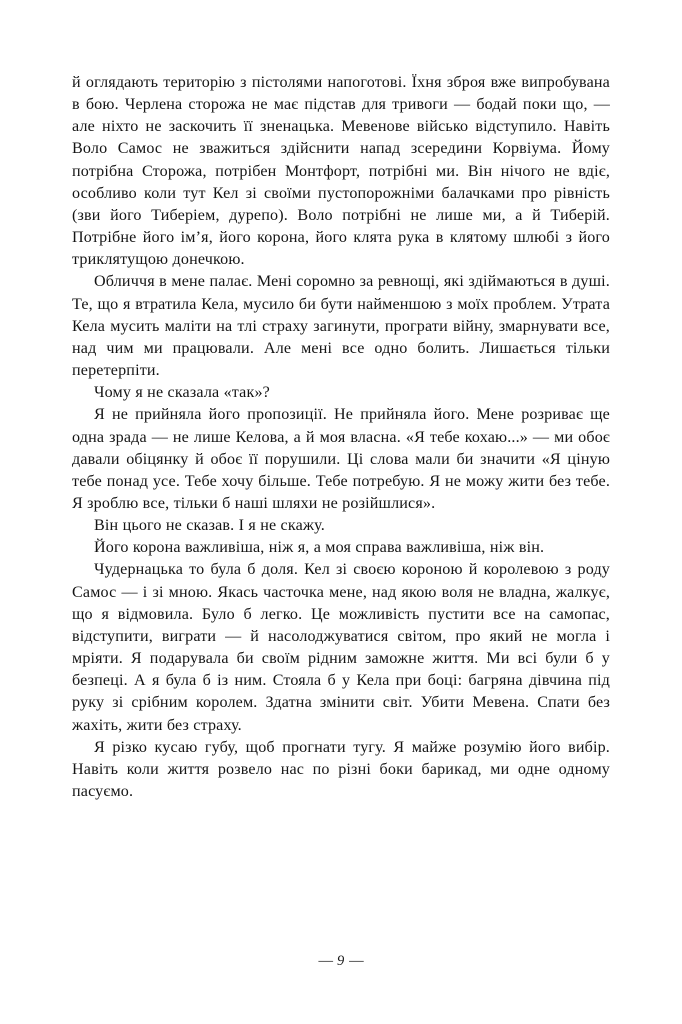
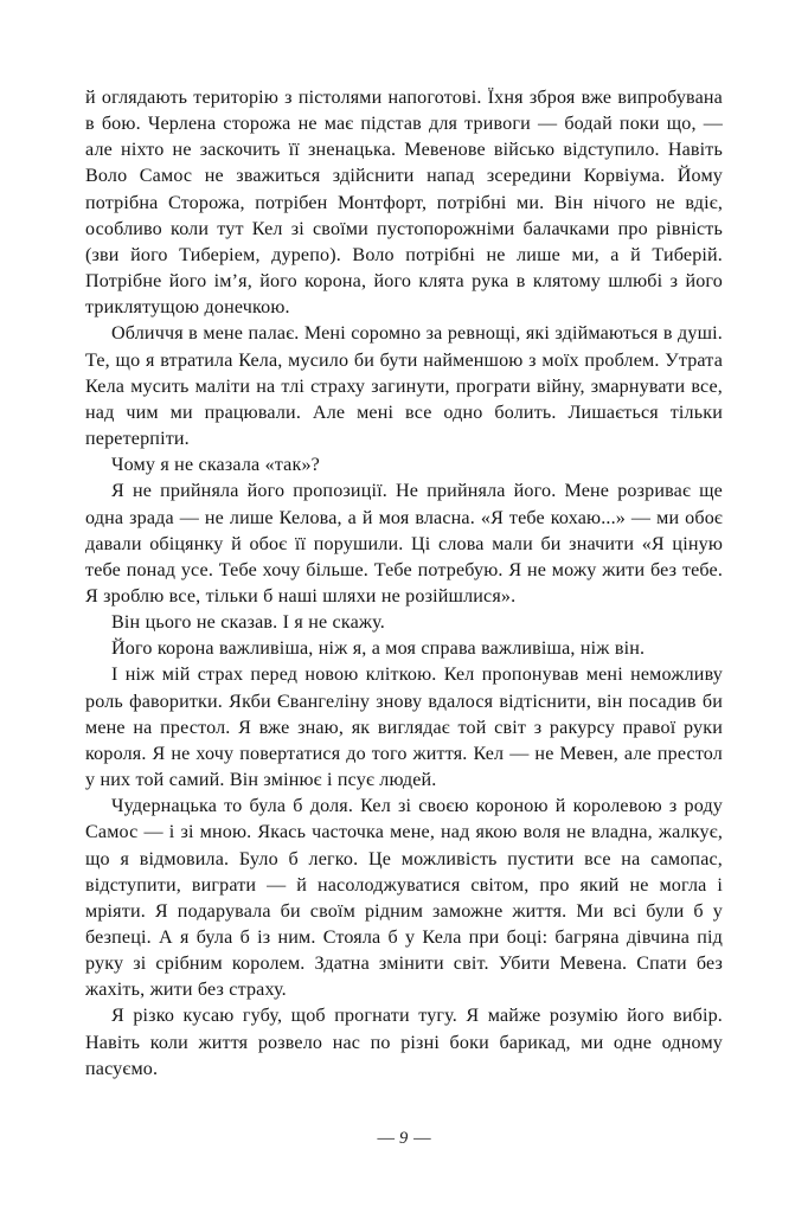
  й оглядають територію з пістолями напоготові. Їхня зброя вже випробувана в бою. Черлена сторожа не має підстав для тривоги — бодай поки що, — але ніхто не заскочить її зненацька. Мевенове військо відступило. Навіть Воло Самос не зважиться здійснити напад зсередини Корвіума. Йому потрібна Сторожа, потрібен Монтфорт, потрібні ми. Він нічого не вдіє, особливо коли тут Кел зі своїми пустопорожніми балачками про рівність (зви його Тиберіем, дурепо). Воло потрібні не лише ми, а й Тиберій. Потрібне його ім’я, його корона, його клята рука в клятому шлюбі з його триклятущою донечкою.
  Обличчя в мене палає. Мені соромно за ревнощі, які здіймаються в душі. Те, що я втратила Кела, мусило би бути найменшою з моїх проблем. Утрата Кела мусить маліти на тлі страху загинути, програти війну, змарнувати все, над чим ми працювали. Але мені все одно болить. Лишається тільки перетерпіти.
  Чому я не сказала «так»?
  Я не прийняла його пропозиції. Не прийняла його. Мене розриває ще одна зрада — не лише Келова, а й моя власна. «Я тебе кохаю...» — ми обоє давали обіцянку й обоє її порушили. Ці слова мали би значити «Я ціную тебе понад усе. Тебе хочу більше. Тебе потребую. Я не можу жити без тебе. Я зроблю все, тільки б наші шляхи не розійшлися».
  Він цього не сказав. І я не скажу.
  Його корона важливіша, ніж я, а моя справа важливіша, ніж він.
+ І ніж мій страх перед новою кліткою. Кел пропонував мені неможливу роль фаворитки. Якби Євангеліну знову вдалося відтіснити, він посадив би мене на престол. Я вже знаю, як виглядає той світ з ракурсу правої руки короля. Я не хочу повертатися до того життя. Кел — не Мевен, але престол у них той самий. Він змінює і псує людей.
  Чудернацька то була б доля. Кел зі своєю короною й королевою з роду Самос — і зі мною. Якась часточка мене, над якою воля не владна, жалкує, що я відмовила. Було б легко. Це можливість пустити все на самопас, відступити, виграти — й насолоджуватися світом, про який не могла і мріяти. Я подарувала би своїм рідним заможне життя. Ми всі були б у безпеці. А я була б із ним. Стояла б у Кела при боці: багряна дівчина під руку зі срібним королем. Здатна змінити світ. Убити Мевена. Спати без жахіть, жити без страху.
  Я різко кусаю губу, щоб прогнати тугу. Я майже розумію його вибір. Навіть коли життя розвело нас по різні боки барикад, ми одне одному пасуємо.
  — 9 —
